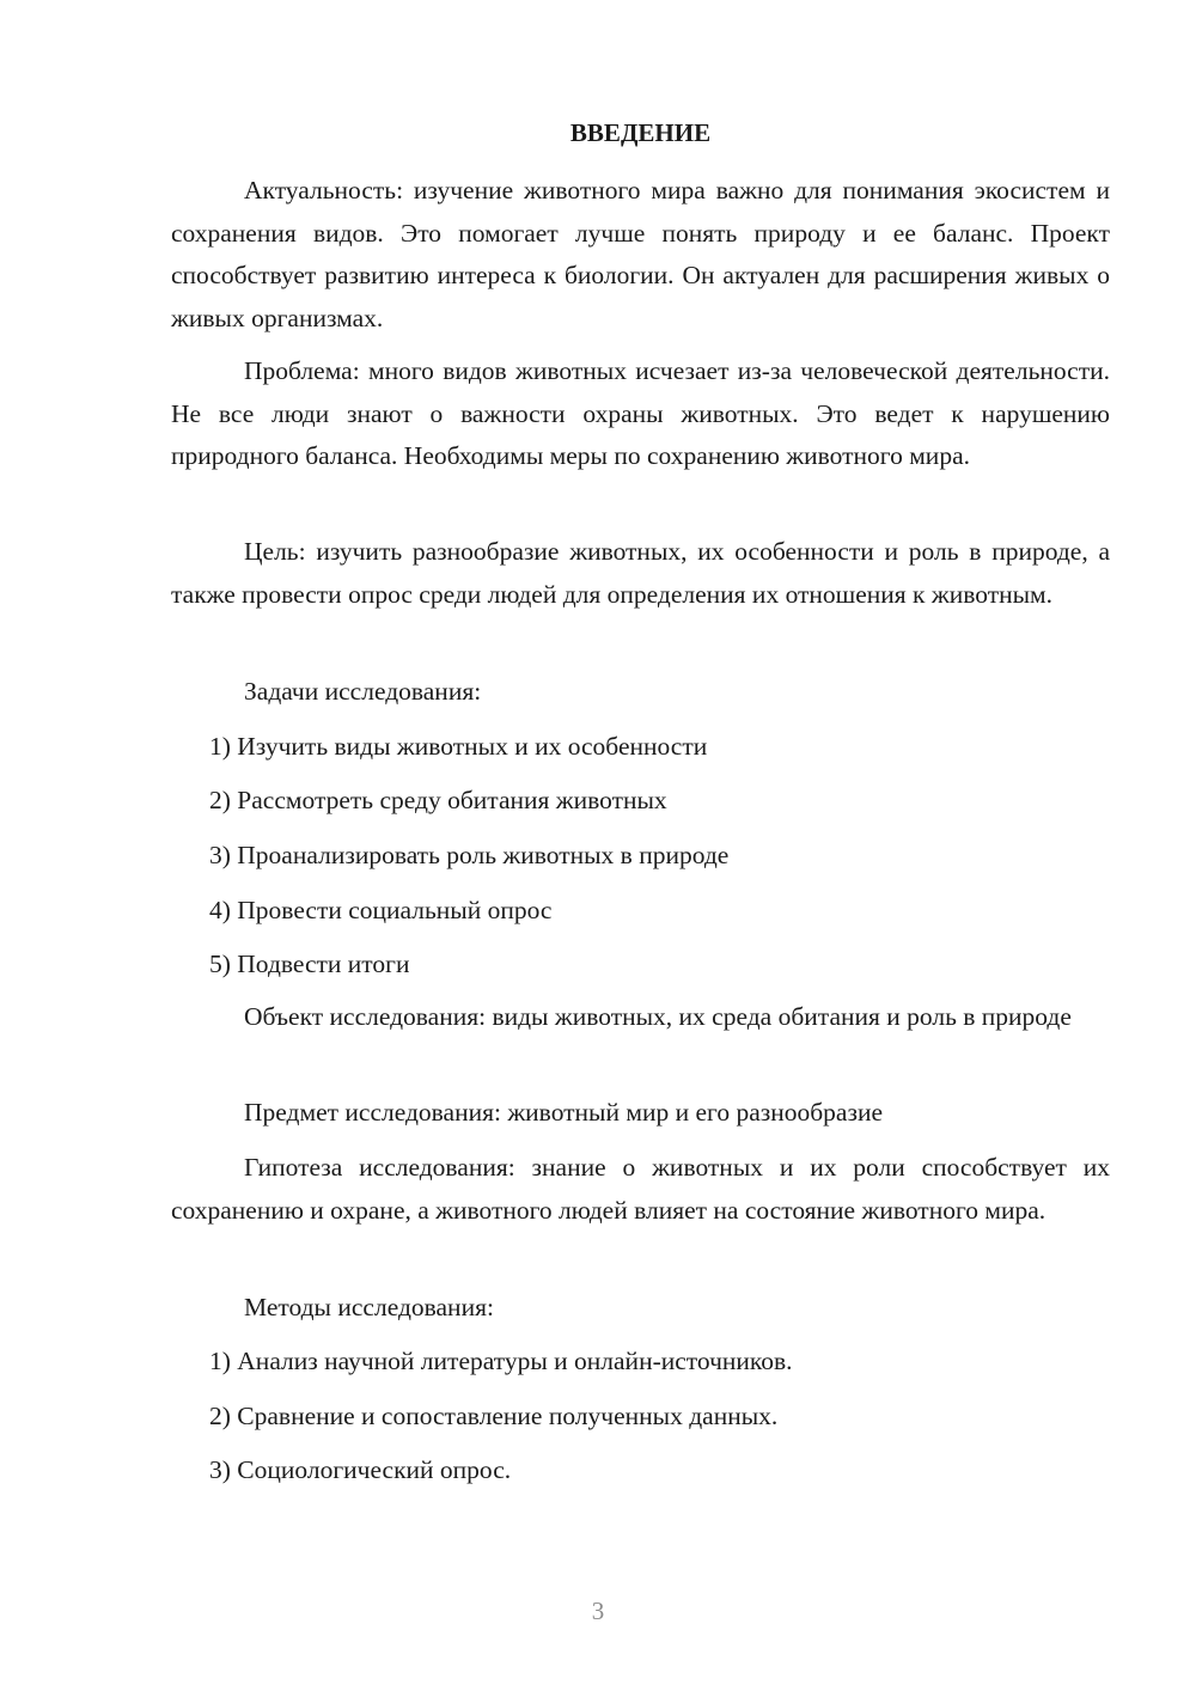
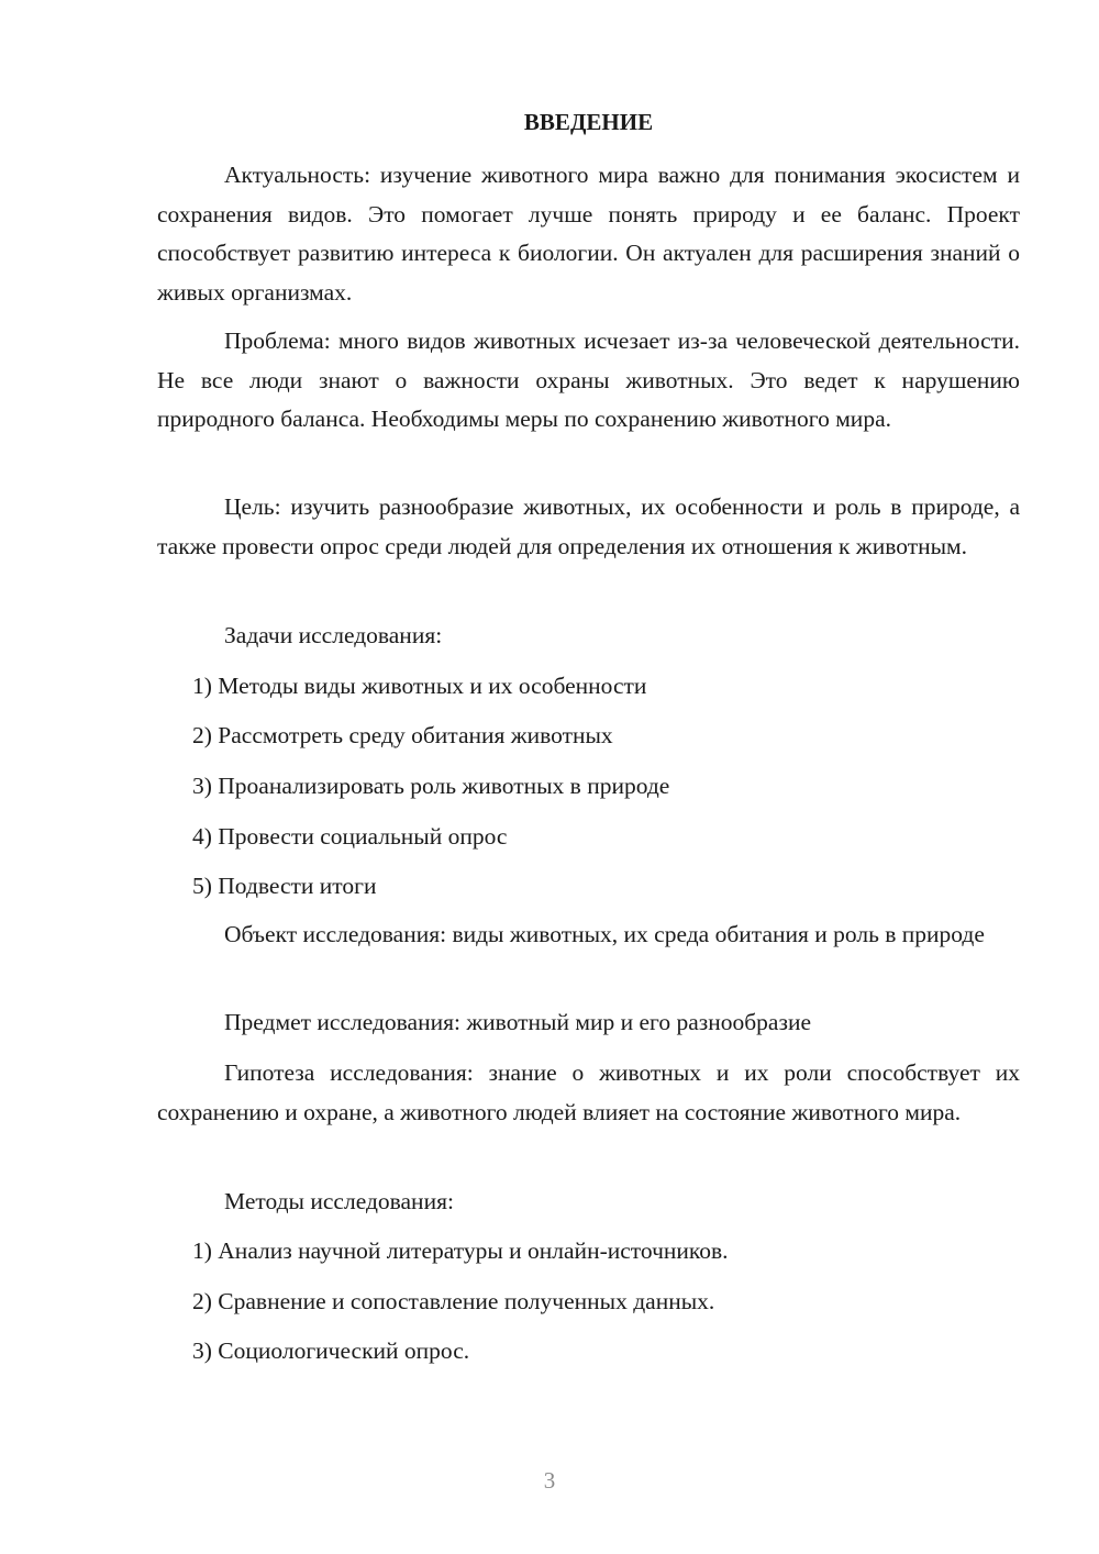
  ВВЕДЕНИЕ
- Актуальность: изучение животного мира важно для понимания экосистем и сохранения видов. Это помогает лучше понять природу и ее баланс. Проект способствует развитию интереса к биологии. Он актуален для расширения живых о живых организмах.
+ Актуальность: изучение животного мира важно для понимания экосистем и сохранения видов. Это помогает лучше понять природу и ее баланс. Проект способствует развитию интереса к биологии. Он актуален для расширения знаний о живых организмах.
  Проблема: много видов животных исчезает из-за человеческой деятельности. Не все люди знают о важности охраны животных. Это ведет к нарушению природного баланса. Необходимы меры по сохранению животного мира.
  Цель: изучить разнообразие животных, их особенности и роль в природе, а также провести опрос среди людей для определения их отношения к животным.
  Задачи исследования:
- 1) Изучить виды животных и их особенности
+ 1) Методы виды животных и их особенности
  2) Рассмотреть среду обитания животных
  3) Проанализировать роль животных в природе
  4) Провести социальный опрос
  5) Подвести итоги
  Объект исследования: виды животных, их среда обитания и роль в природе
  Предмет исследования: животный мир и его разнообразие
  Гипотеза исследования: знание о животных и их роли способствует их сохранению и охране, а животного людей влияет на состояние животного мира.
  Методы исследования:
  1) Анализ научной литературы и онлайн-источников.
  2) Сравнение и сопоставление полученных данных.
  3) Социологический опрос.
  3
